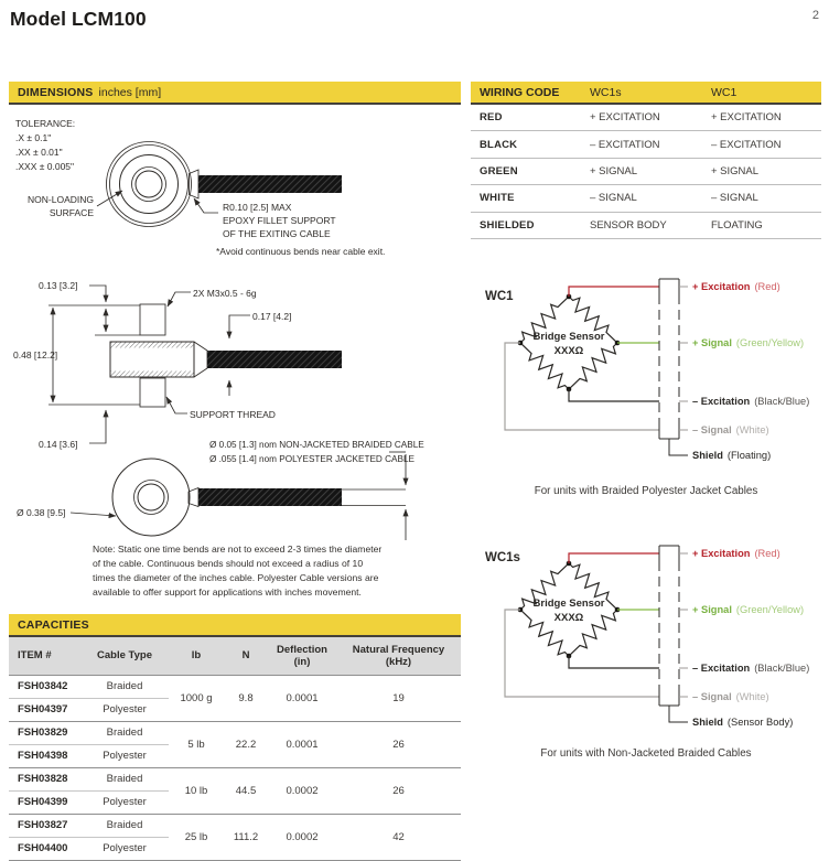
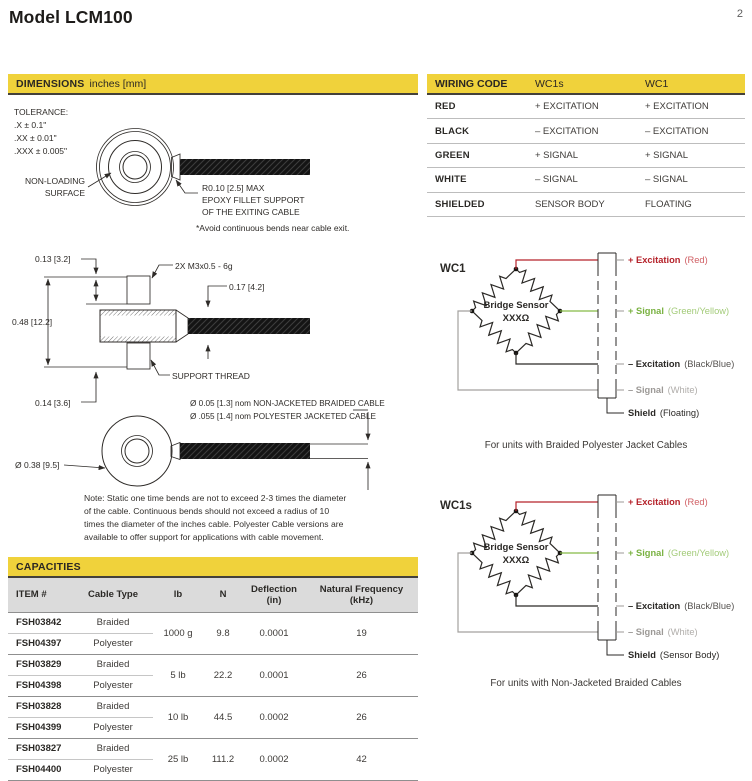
  Model LCM100
  2
  DIMENSIONS
  inches [mm]
  TOLERANCE:
  .X ± 0.1"
  .XX ± 0.01"
  .XXX ± 0.005"
  NON-LOADING
  SURFACE
  R0.10 [2.5] MAX
  EPOXY FILLET SUPPORT
  OF THE EXITING CABLE
  *Avoid continuous bends near cable exit.
  0.48 [12.2]
  0.13 [3.2]
  2X M3x0.5 - 6g
  0.17 [4.2]
  SUPPORT THREAD
  0.14 [3.6]
  Ø 0.05 [1.3] nom NON-JACKETED BRAIDED CABLE
  Ø .055 [1.4] nom POLYESTER JACKETED CABLE
  Ø 0.38 [9.5]
  Note: Static one time bends are not to exceed 2-3 times the diameter
  of the cable. Continuous bends should not exceed a radius of 10
  times the diameter of the inches cable. Polyester Cable versions are
- available to offer support for applications with inches movement.
+ available to offer support for applications with cable movement.
  WIRING CODE
  WC1s
  WC1
  RED
  + EXCITATION
  + EXCITATION
  BLACK
  – EXCITATION
  – EXCITATION
  GREEN
  + SIGNAL
  + SIGNAL
  WHITE
  – SIGNAL
  – SIGNAL
  SHIELDED
  SENSOR BODY
  FLOATING
  WC1
  Bridge Sensor
  XXXΩ
  + Excitation (Red)
  + Signal (Green/Yellow)
  – Excitation (Black/Blue)
  – Signal (White)
  Shield (Floating)
  For units with Braided Polyester Jacket Cables
  WC1s
  Bridge Sensor
  XXXΩ
  + Excitation (Red)
  + Signal (Green/Yellow)
  – Excitation (Black/Blue)
  – Signal (White)
  Shield (Sensor Body)
  For units with Non-Jacketed Braided Cables
  CAPACITIES
  ITEM #	Cable Type	lb	N	Deflection(in)	Natural Frequency(kHz)
  FSH03842	Braided	1000 g	9.8	0.0001	19
  FSH04397	Polyester
  FSH03829	Braided	5 lb	22.2	0.0001	26
  FSH04398	Polyester
  FSH03828	Braided	10 lb	44.5	0.0002	26
  FSH04399	Polyester
  FSH03827	Braided	25 lb	111.2	0.0002	42
  FSH04400	Polyester
